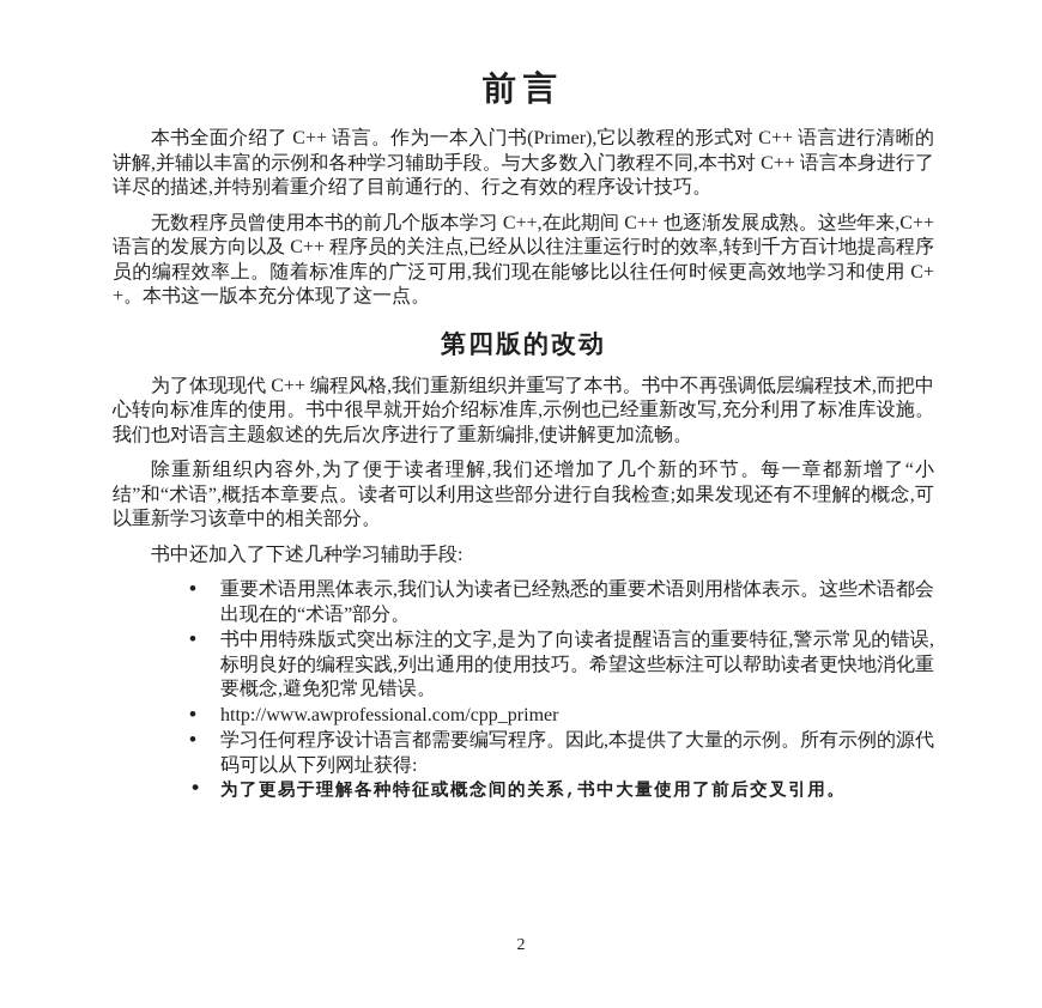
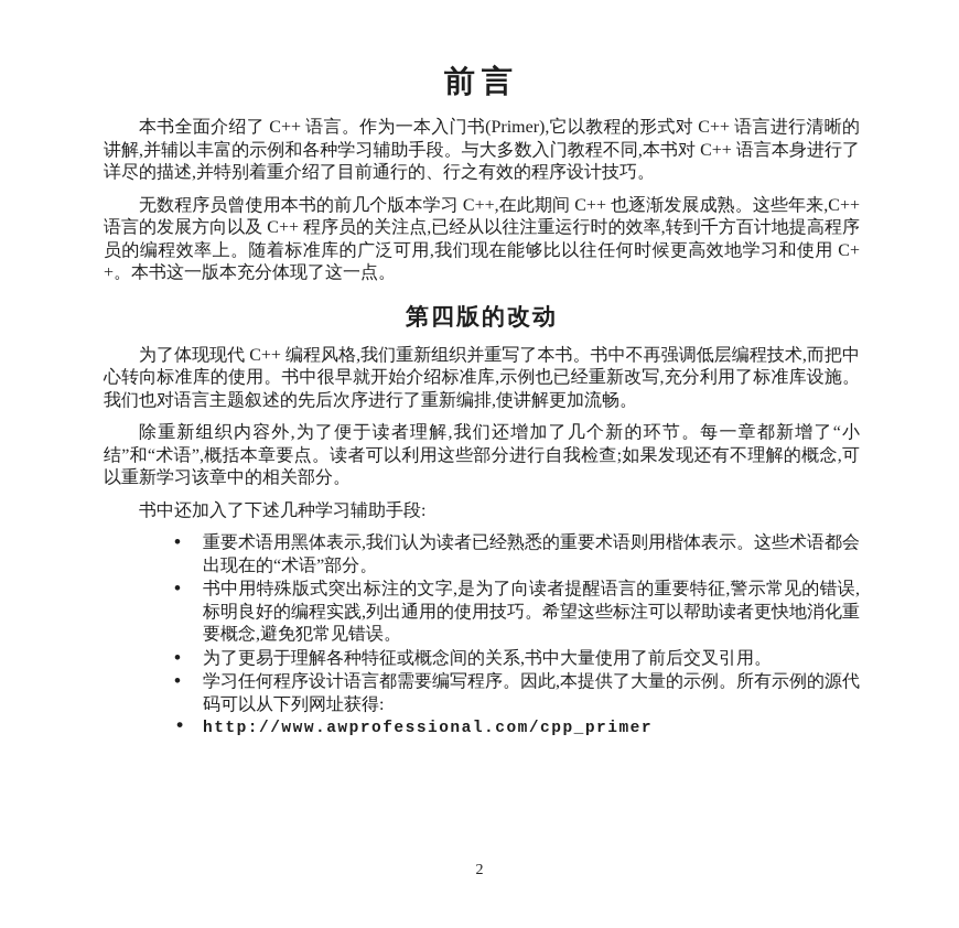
  前言
  本书全面介绍了 C++ 语言。作为一本入门书(Primer),它以教程的形式对 C++ 语言进行清晰的讲解,并辅以丰富的示例和各种学习辅助手段。与大多数入门教程不同,本书对 C++ 语言本身进行了详尽的描述,并特别着重介绍了目前通行的、行之有效的程序设计技巧。
  无数程序员曾使用本书的前几个版本学习 C++,在此期间 C++ 也逐渐发展成熟。这些年来,C++ 语言的发展方向以及 C++ 程序员的关注点,已经从以往注重运行时的效率,转到千方百计地提高程序员的编程效率上。随着标准库的广泛可用,我们现在能够比以往任何时候更高效地学习和使用 C++。本书这一版本充分体现了这一点。
  第四版的改动
  为了体现现代 C++ 编程风格,我们重新组织并重写了本书。书中不再强调低层编程技术,而把中心转向标准库的使用。书中很早就开始介绍标准库,示例也已经重新改写,充分利用了标准库设施。我们也对语言主题叙述的先后次序进行了重新编排,使讲解更加流畅。
  除重新组织内容外,为了便于读者理解,我们还增加了几个新的环节。每一章都新增了“小结”和“术语”,概括本章要点。读者可以利用这些部分进行自我检查;如果发现还有不理解的概念,可以重新学习该章中的相关部分。
  书中还加入了下述几种学习辅助手段:
  重要术语用黑体表示,我们认为读者已经熟悉的重要术语则用楷体表示。这些术语都会出现在的“术语”部分。
  书中用特殊版式突出标注的文字,是为了向读者提醒语言的重要特征,警示常见的错误,标明良好的编程实践,列出通用的使用技巧。希望这些标注可以帮助读者更快地消化重要概念,避免犯常见错误。
- http://www.awprofessional.com/cpp_primer
+ 为了更易于理解各种特征或概念间的关系,书中大量使用了前后交叉引用。
  学习任何程序设计语言都需要编写程序。因此,本提供了大量的示例。所有示例的源代码可以从下列网址获得:
- 为了更易于理解各种特征或概念间的关系,书中大量使用了前后交叉引用。
+ http://www.awprofessional.com/cpp_primer
  2
